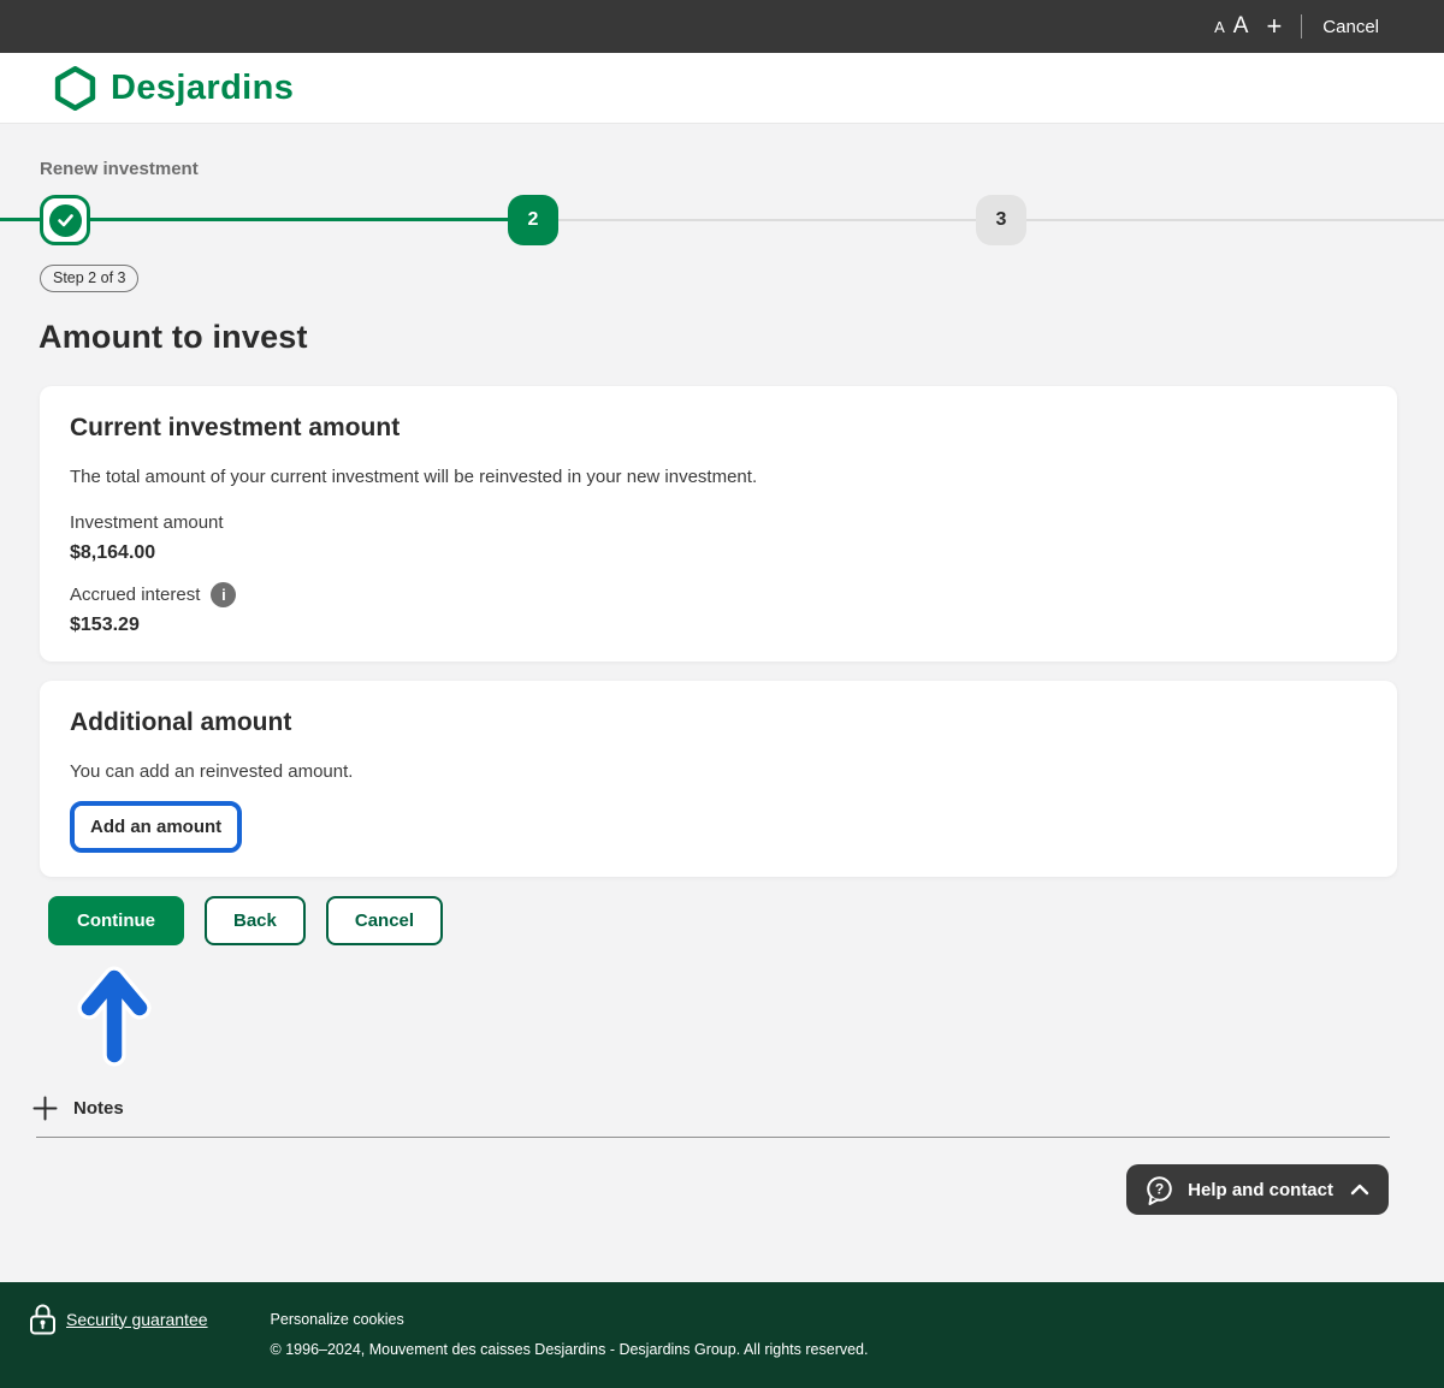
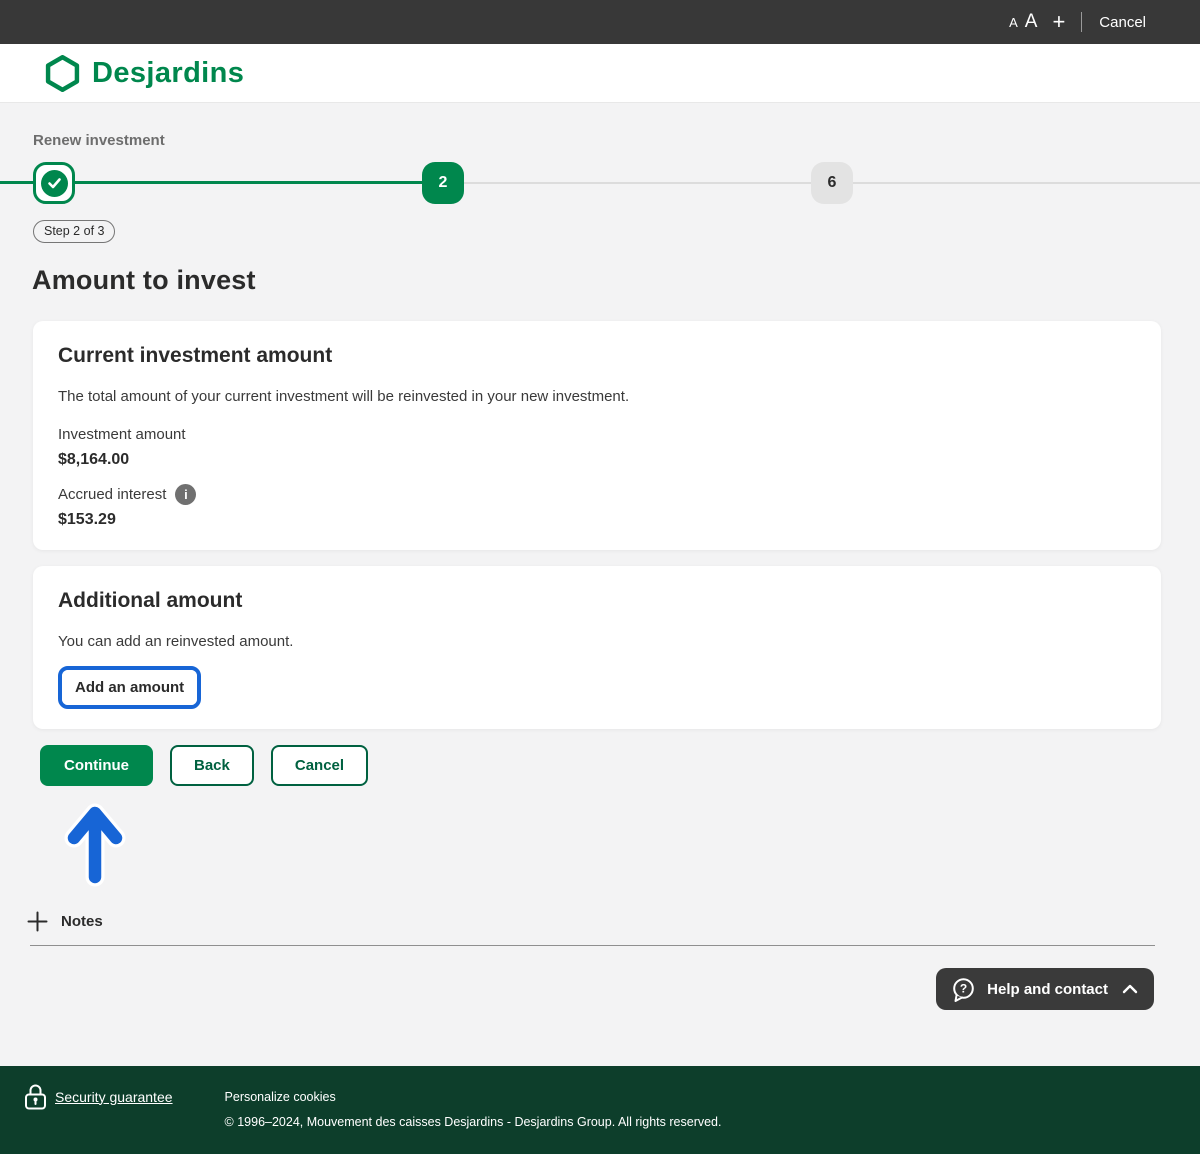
  A
  A
  +
  Cancel
  Desjardins
  Renew investment
  2
- 3
+ 6
  Step 2 of 3
  Amount to invest
  Current investment amount
  The total amount of your current investment will be reinvested in your new investment.
  Investment amount
  $8,164.00
  Accrued interest
  i
  $153.29
  Additional amount
  You can add an reinvested amount.
  Add an amount
  Continue
  Back
  Cancel
  Notes
  ?
  Help and contact
  Security guarantee
  Personalize cookies
  © 1996–2024, Mouvement des caisses Desjardins - Desjardins Group. All rights reserved.
